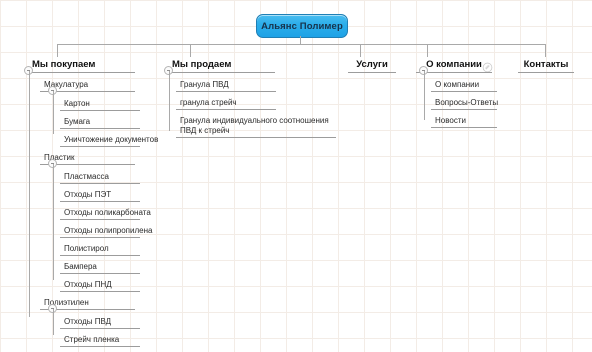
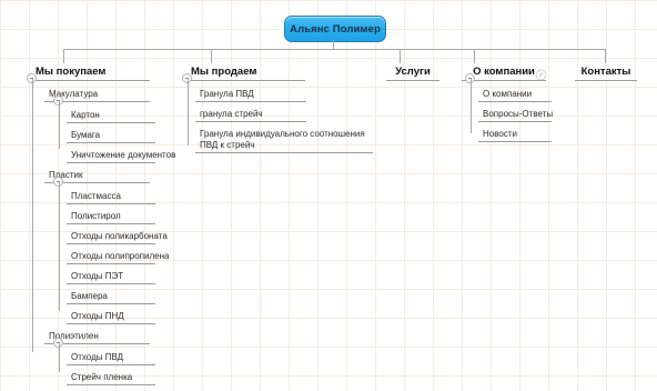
  Альянс Полимер
  Мы покупаем
  Макулатура
  Картон
  Бумага
  Уничтожение документов
  Пластик
  Пластмасса
- Отходы ПЭТ
+ Полистирол
  Отходы поликарбоната
  Отходы полипропилена
- Полистирол
+ Отходы ПЭТ
  Бампера
  Отходы ПНД
  Полиэтилен
  Отходы ПВД
  Стрейч пленка
  Мы продаем
  Гранула ПВД
  гранула стрейч
  Гранула индивидуального соотношения ПВД к стрейч
  Услуги
  О компании
  О компании
  Вопросы-Ответы
  Новости
  Контакты
